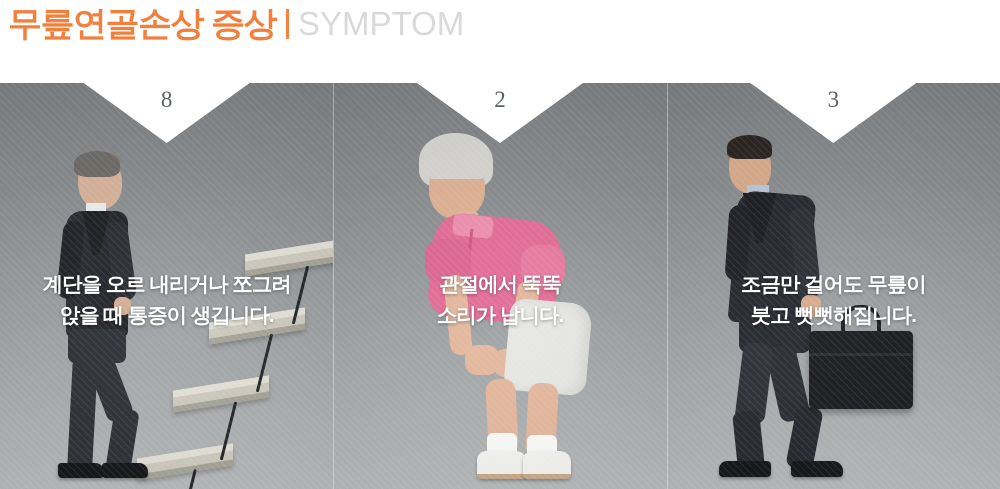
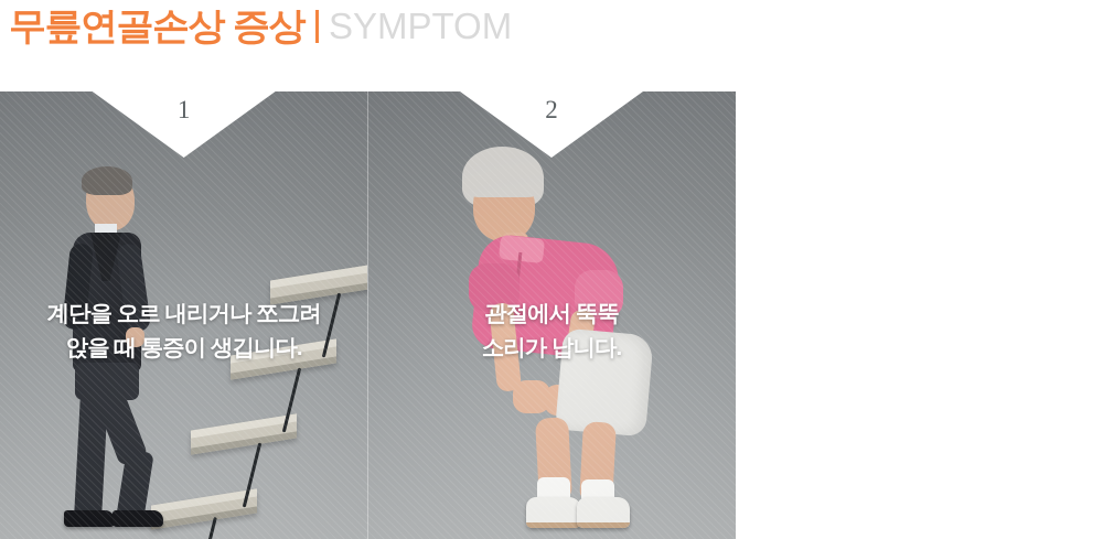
  무릎연골손상 증상
  SYMPTOM
- 8
+ 1
  계단을 오르 내리거나 쪼그려
  앉을 때 통증이 생깁니다.
  2
  관절에서 뚝뚝
  소리가 납니다.
- 3
- 조금만 걸어도 무릎이
- 붓고 뻣뻣해집니다.
